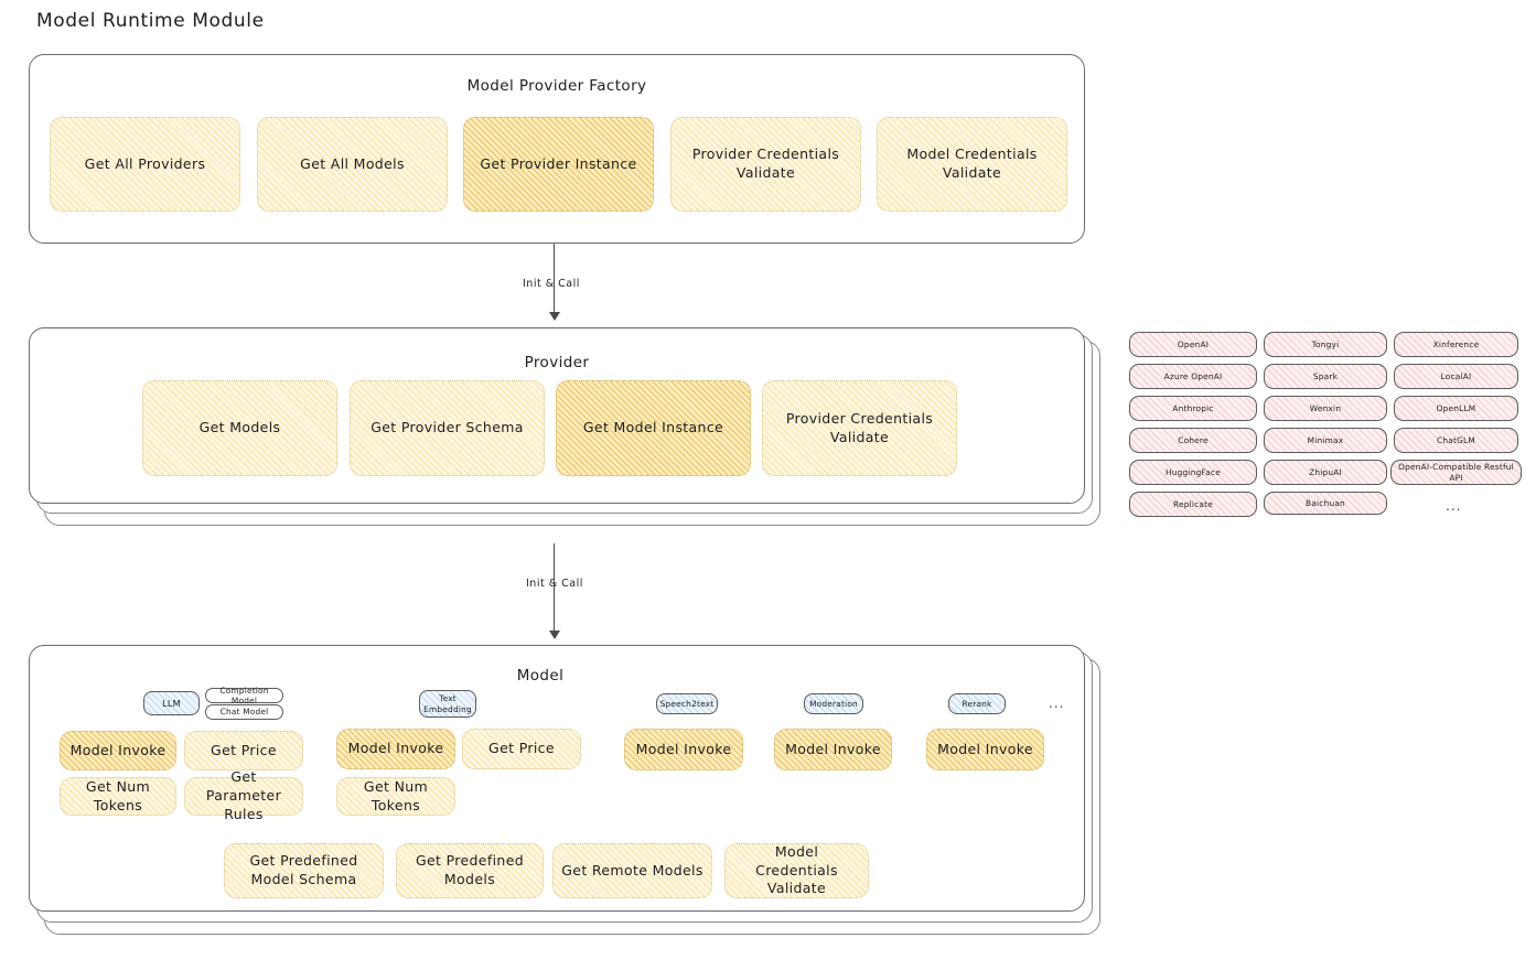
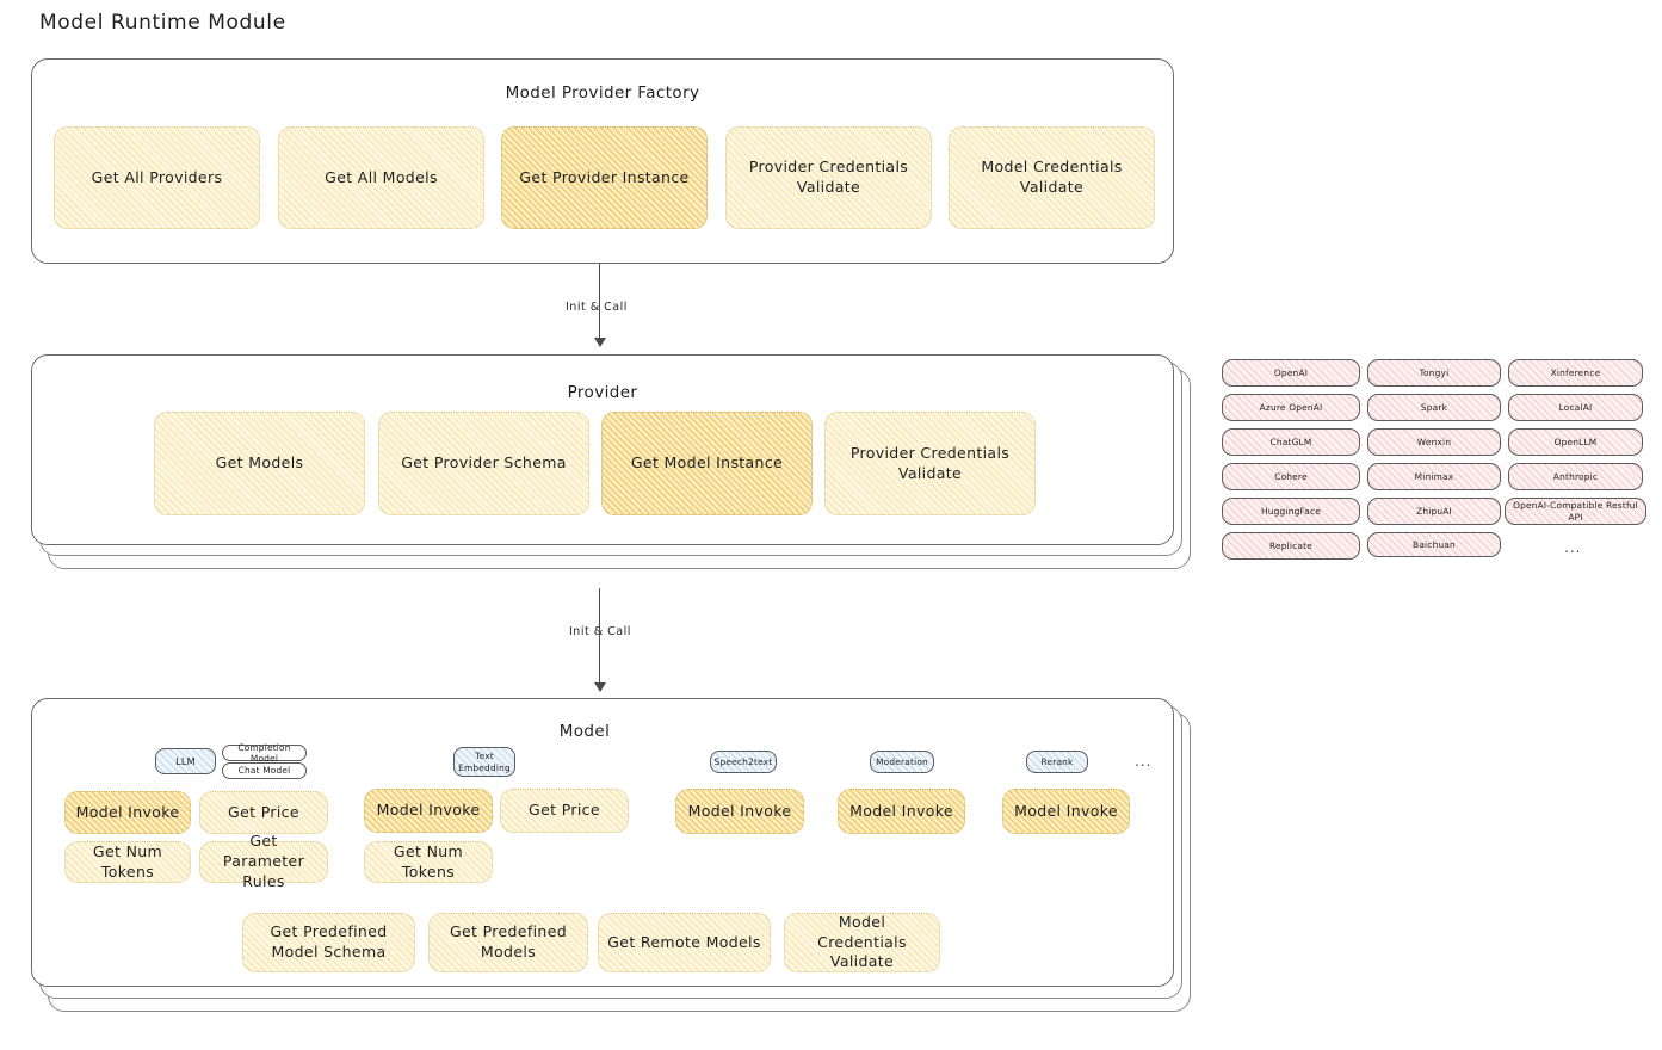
  Model Runtime Module
  Model Provider Factory
  Get All Providers
  Get All Models
  Get Provider Instance
  Provider Credentials Validate
  Model Credentials Validate
  Init & Call
  Provider
  Get Models
  Get Provider Schema
  Get Model Instance
  Provider Credentials Validate
  OpenAI
  Azure OpenAI
- Anthropic
+ ChatGLM
  Cohere
  HuggingFace
  Replicate
  Tongyi
  Spark
  Wenxin
  Minimax
  ZhipuAI
  Baichuan
  Xinference
  LocalAI
  OpenLLM
- ChatGLM
+ Anthropic
  OpenAI-Compatible Restful API
  ...
  Init Call
  Model
  LLM
  Completion Model
  Chat Model
  Model Invoke
  Get Price
  Get Num Tokens
  Get Parameter Rules
  Text Embedding
  Model Invoke
  Get Price
  Get Num Tokens
  Speech2text
  Model Invoke
  Moderation
  Model Invoke
  Rerank
  Model Invoke
  ...
  Get Predefined Model Schema
  Get Predefined Models
  Get Remote Models
  Model Credentials Validate
